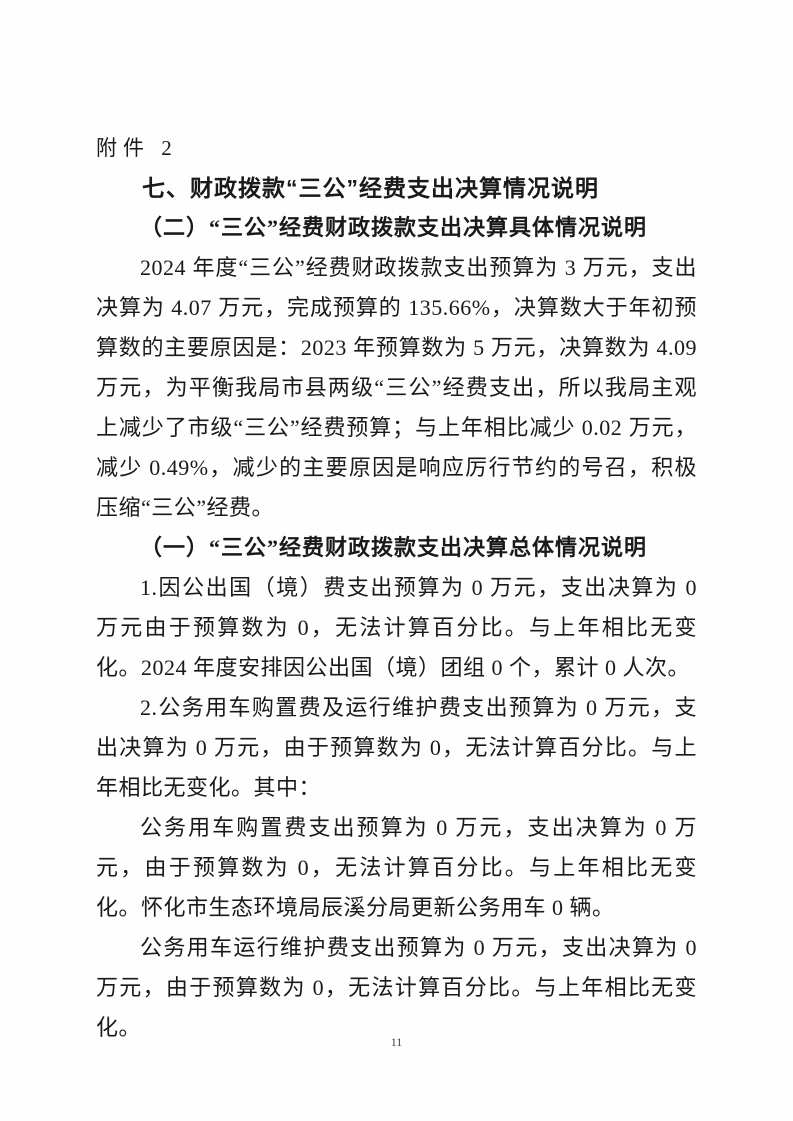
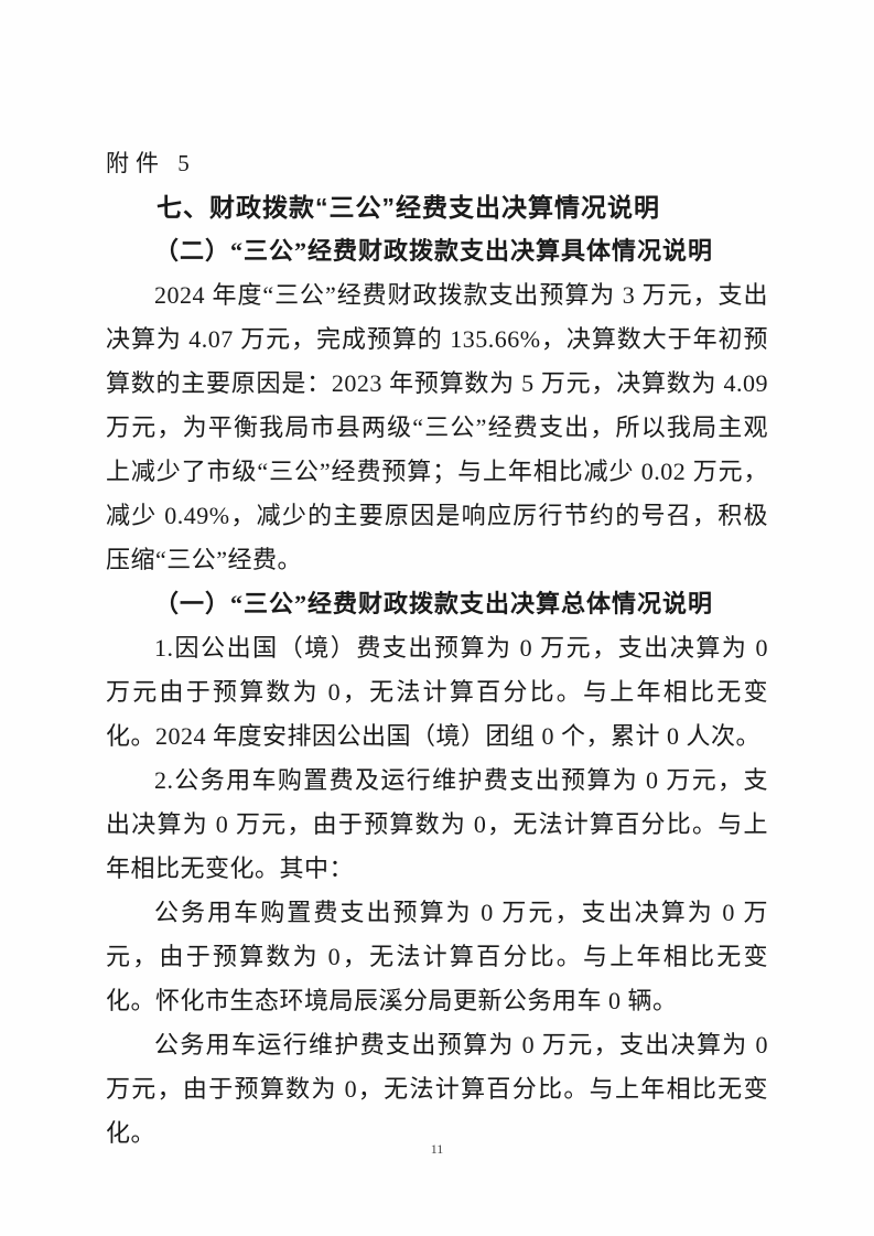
- 附件 2
+ 附件 5
  七、财政拨款“三公”经费支出决算情况说明
  （二）“三公”经费财政拨款支出决算具体情况说明
  2024 年度“三公”经费财政拨款支出预算为 3 万元，支出决算为 4.07 万元，完成预算的 135.66%，决算数大于年初预算数的主要原因是：2023 年预算数为 5 万元，决算数为 4.09 万元，为平衡我局市县两级“三公”经费支出，所以我局主观上减少了市级“三公”经费预算；与上年相比减少 0.02 万元，减少 0.49%，减少的主要原因是响应厉行节约的号召，积极压缩“三公”经费。
  （一）“三公”经费财政拨款支出决算总体情况说明
  1.因公出国（境）费支出预算为 0 万元，支出决算为 0 万元由于预算数为 0，无法计算百分比。与上年相比无变化。2024 年度安排因公出国（境）团组 0 个，累计 0 人次。
  2.公务用车购置费及运行维护费支出预算为 0 万元，支出决算为 0 万元，由于预算数为 0，无法计算百分比。与上年相比无变化。其中：
  公务用车购置费支出预算为 0 万元，支出决算为 0 万元，由于预算数为 0，无法计算百分比。与上年相比无变化。怀化市生态环境局辰溪分局更新公务用车 0 辆。
  公务用车运行维护费支出预算为 0 万元，支出决算为 0 万元，由于预算数为 0，无法计算百分比。与上年相比无变化。
  11
